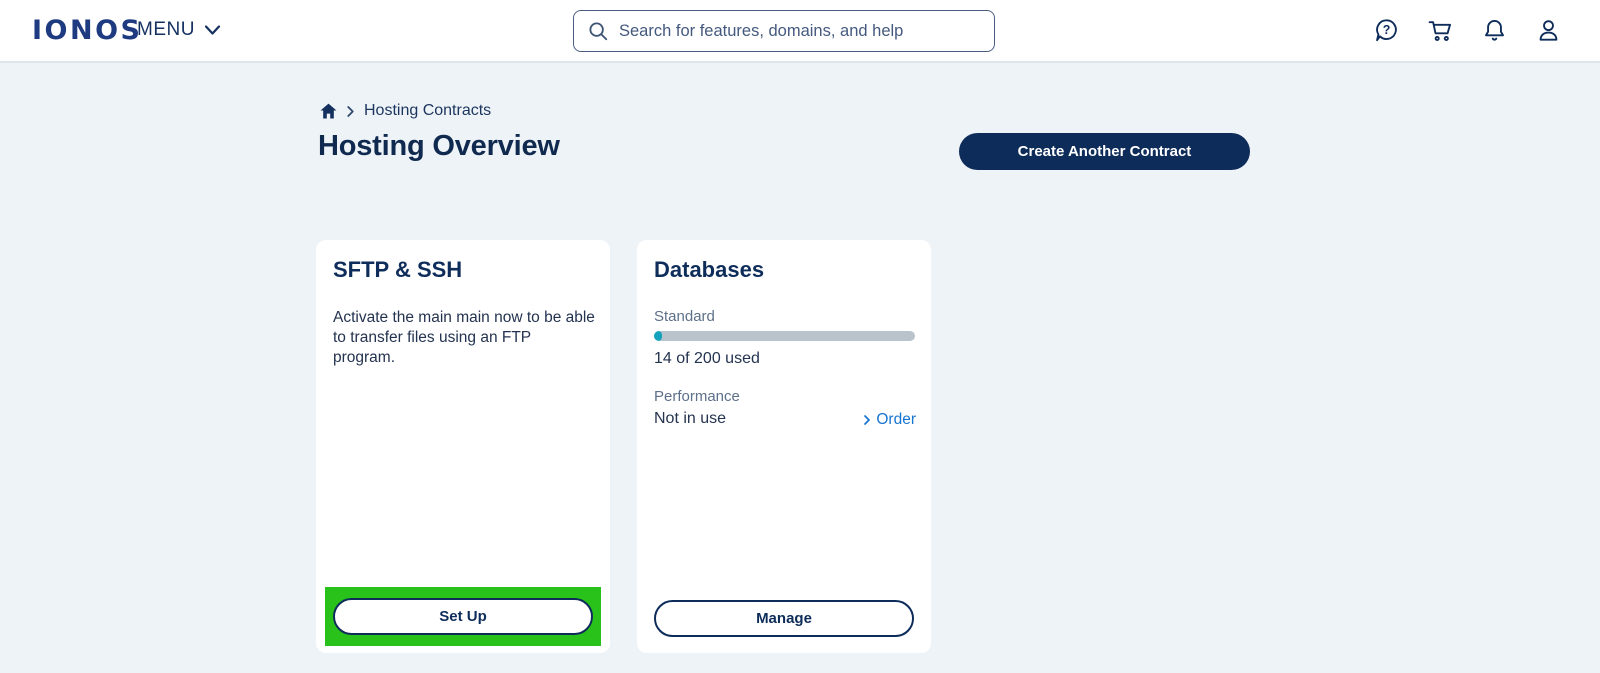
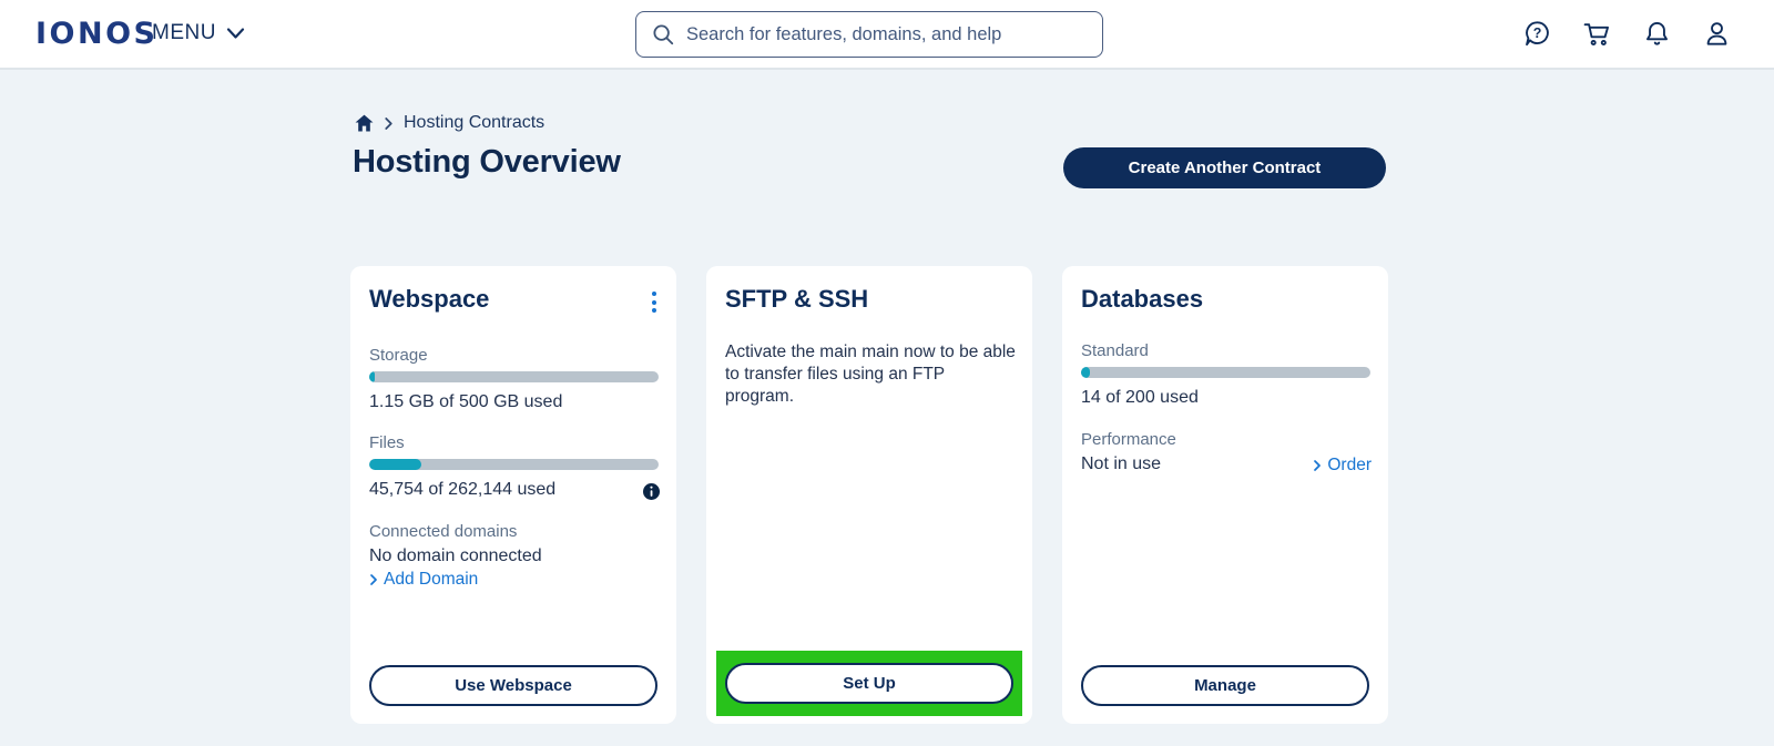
  IONOS
  MENU
  Search for features, domains, and help
  ?
  Hosting Contracts
  Hosting Overview
  Create Another Contract
+ Webspace
+ Storage
+ 1.15 GB of 500 GB used
+ Files
+ 45,754 of 262,144 used
+ Connected domains
+ No domain connected
+ Add Domain
+ Use Webspace
  SFTP & SSH
  Activate the main main now to be able to transfer files using an FTP program.
  Set Up
  Databases
  Standard
  14 of 200 used
  Performance
  Not in use
  Order
  Manage
